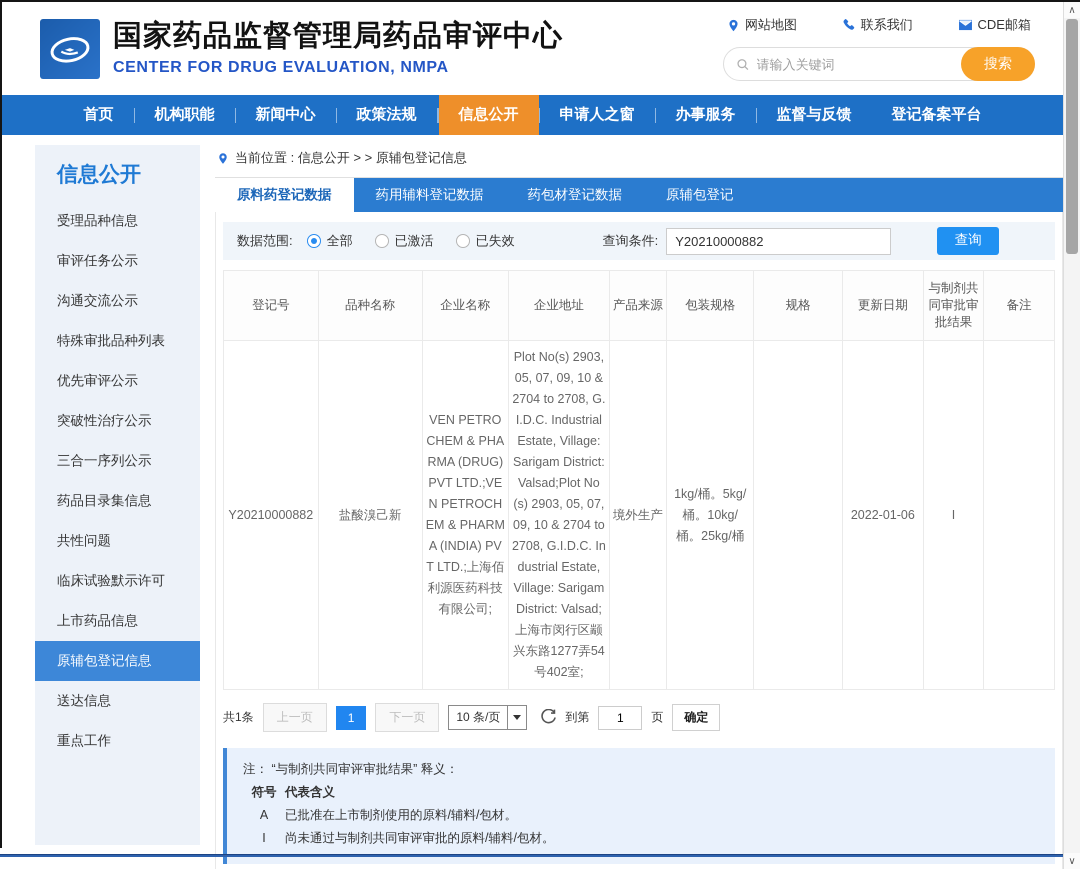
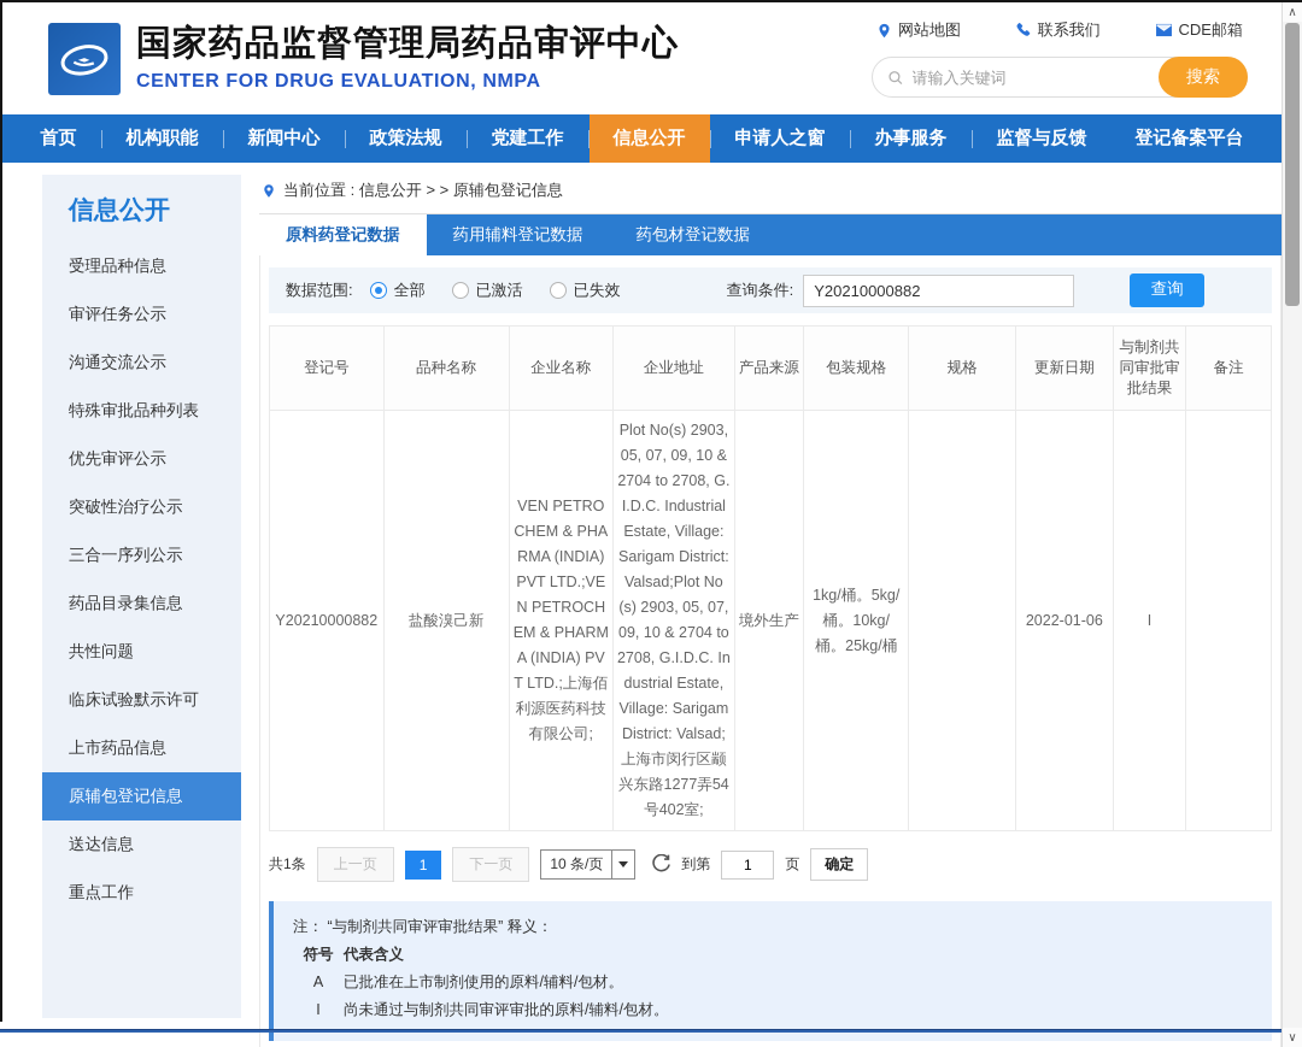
  国家药品监督管理局药品审评中心
  CENTER FOR DRUG EVALUATION, NMPA
  网站地图
  联系我们
  CDE邮箱
  请输入关键词
  搜索
  首页
  机构职能
  新闻中心
  政策法规
+ 党建工作
  信息公开
  申请人之窗
  办事服务
  监督与反馈
  登记备案平台
  信息公开
  受理品种信息
  审评任务公示
  沟通交流公示
  特殊审批品种列表
  优先审评公示
  突破性治疗公示
  三合一序列公示
  药品目录集信息
  共性问题
  临床试验默示许可
  上市药品信息
  原辅包登记信息
  送达信息
  重点工作
  当前位置 : 信息公开 > > 原辅包登记信息
  原料药登记数据
  药用辅料登记数据
  药包材登记数据
- 原辅包登记
  数据范围:
  全部
  已激活
  已失效
  查询条件:
  Y20210000882
  查询
  登记号	品种名称	企业名称	企业地址	产品来源	包装规格	规格	更新日期	与制剂共同审批审批结果	备注
- Y20210000882	盐酸溴己新	VEN PETROCHEM & PHARMA (DRUG) PVT LTD.;VEN PETROCHEM & PHARMA (INDIA) PVT LTD.;上海佰利源医药科技有限公司;	Plot No(s) 2903, 05, 07, 09, 10 & 2704 to 2708, G.I.D.C. Industrial Estate, Village: Sarigam District: Valsad;Plot No(s) 2903, 05, 07, 09, 10 & 2704 to 2708, G.I.D.C. Industrial Estate, Village: Sarigam District: Valsad;上海市闵行区颛兴东路1277弄54号402室;	境外生产	1kg/桶。5kg/桶。10kg/桶。25kg/桶		2022-01-06	I
+ Y20210000882	盐酸溴己新	VEN PETROCHEM & PHARMA (INDIA) PVT LTD.;VEN PETROCHEM & PHARMA (INDIA) PVT LTD.;上海佰利源医药科技有限公司;	Plot No(s) 2903, 05, 07, 09, 10 & 2704 to 2708, G.I.D.C. Industrial Estate, Village: Sarigam District: Valsad;Plot No(s) 2903, 05, 07, 09, 10 & 2704 to 2708, G.I.D.C. Industrial Estate, Village: Sarigam District: Valsad;上海市闵行区颛兴东路1277弄54号402室;	境外生产	1kg/桶。5kg/桶。10kg/桶。25kg/桶		2022-01-06	I
  共1条
  上一页
  1
  下一页
  10 条/页
  到第
  1
  页
  确定
  注： “与制剂共同审评审批结果” 释义：
  符号
  代表含义
  A
  已批准在上市制剂使用的原料/辅料/包材。
  I
  尚未通过与制剂共同审评审批的原料/辅料/包材。
  ∧
  ∨
